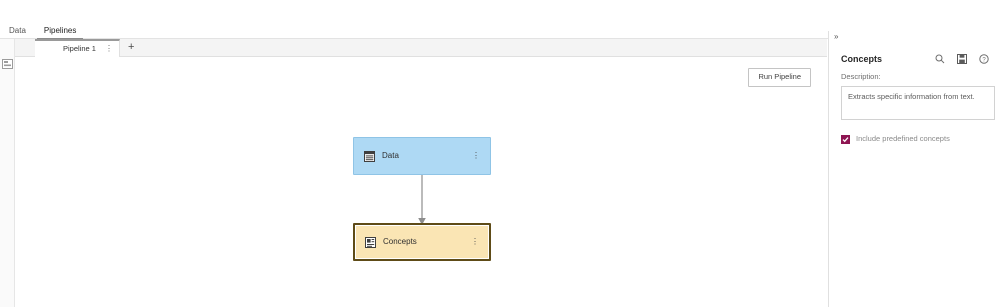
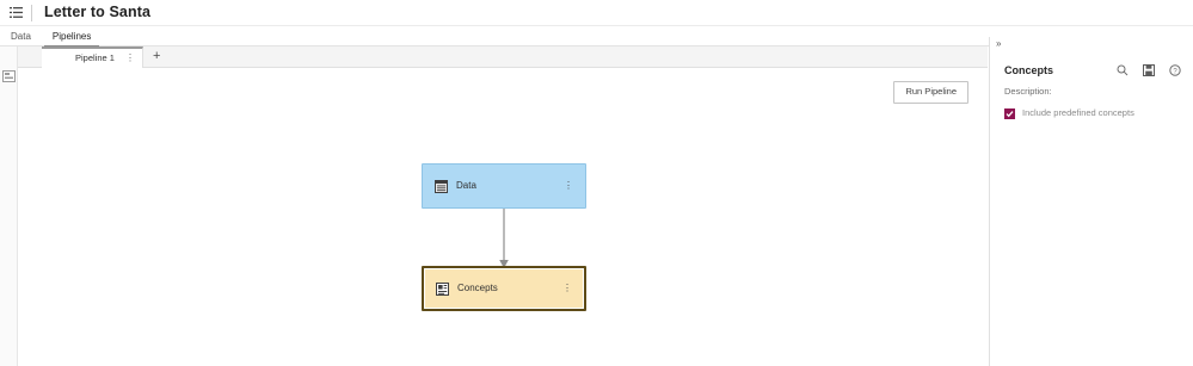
+ Letter to Santa
  Data
  Pipelines
  Pipeline 1
  ⋮
  +
  Run Pipeline
  Data
  ⋮
  Concepts
  ⋮
  »
  Concepts
  Description:
- Extracts specific information from text.
  Include predefined concepts
